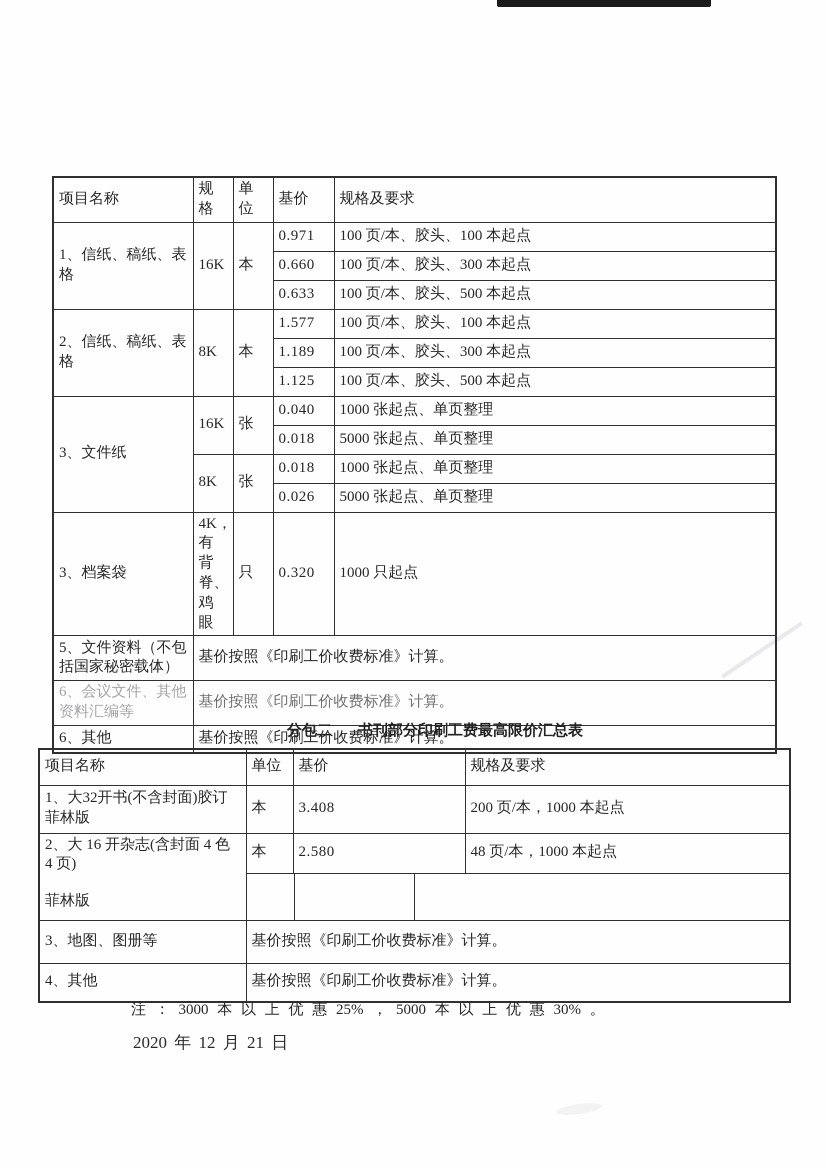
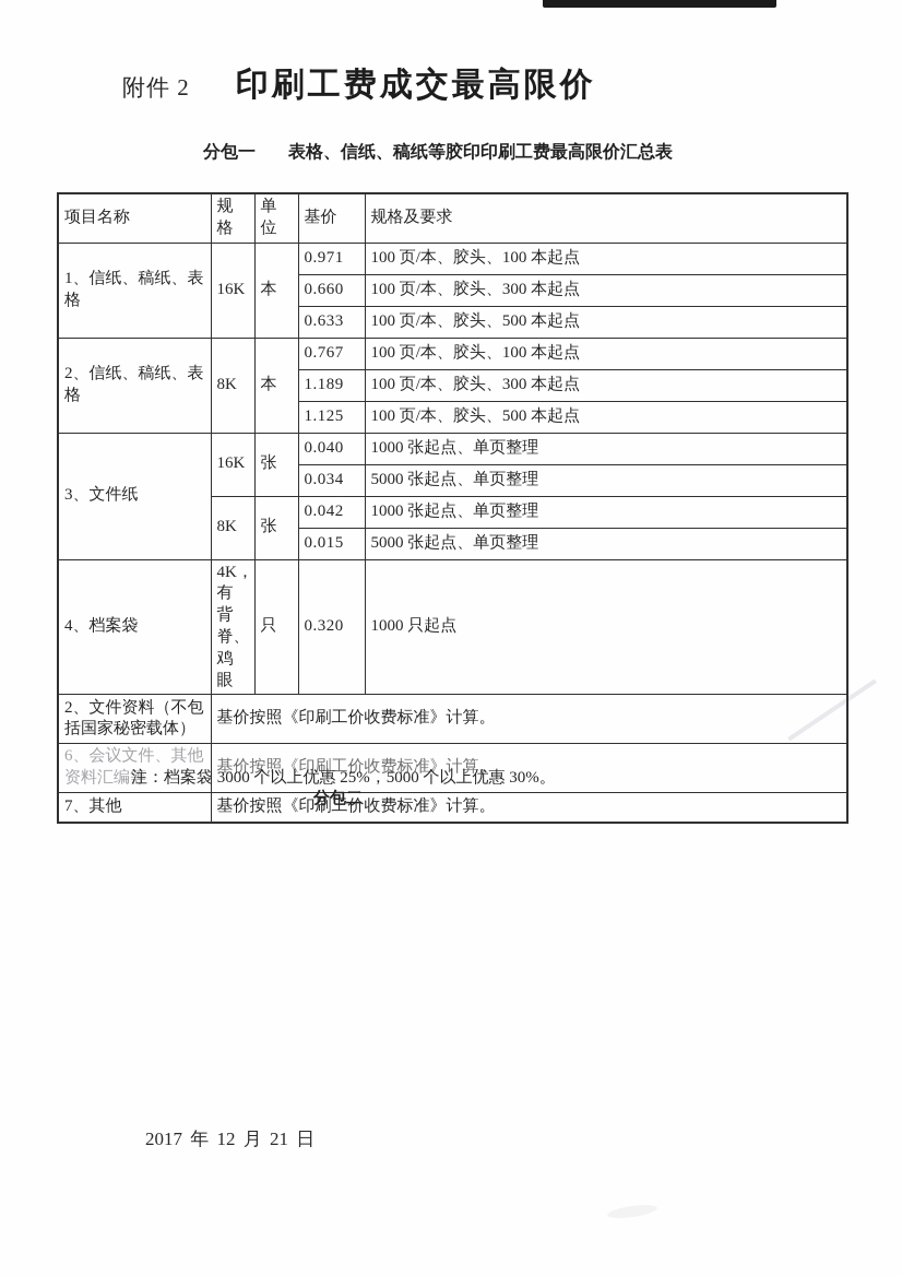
+ 附件 2
+ 印刷工费成交最高限价
+ 分包一
+ 表格、信纸、稿纸等胶印印刷工费最高限价汇总表
  项目名称	规格	单位	基价	规格及要求
  1、信纸、稿纸、表格	16K	本	0.971	100 页/本、胶头、100 本起点
  0.660	100 页/本、胶头、300 本起点
  0.633	100 页/本、胶头、500 本起点
- 2、信纸、稿纸、表格	8K	本	1.577	100 页/本、胶头、100 本起点
+ 2、信纸、稿纸、表格	8K	本	0.767	100 页/本、胶头、100 本起点
  1.189	100 页/本、胶头、300 本起点
  1.125	100 页/本、胶头、500 本起点
  3、文件纸	16K	张	0.040	1000 张起点、单页整理
- 0.018	5000 张起点、单页整理
+ 0.034	5000 张起点、单页整理
- 8K	张	0.018	1000 张起点、单页整理
+ 8K	张	0.042	1000 张起点、单页整理
- 0.026	5000 张起点、单页整理
+ 0.015	5000 张起点、单页整理
- 3、档案袋	4K，有背脊、鸡眼	只	0.320	1000 只起点
+ 4、档案袋	4K，有背脊、鸡眼	只	0.320	1000 只起点
- 5、文件资料（不包括国家秘密载体）	基价按照《印刷工价收费标准》计算。
+ 2、文件资料（不包括国家秘密载体）	基价按照《印刷工价收费标准》计算。
  6、会议文件、其他资料汇编等	基价按照《印刷工价收费标准》计算。
- 6、其他	基价按照《印刷工价收费标准》计算。
+ 7、其他	基价按照《印刷工价收费标准》计算。
+ 注：档案袋 3000 个以上优惠 25%，5000 个以上优惠 30%。
  分包二
- 书刊部分印刷工费最高限价汇总表
- 项目名称	单位	基价	规格及要求
- 1、大32开书(不含封面)胶订菲林版	本	3.408	200 页/本，1000 本起点
- 2、大 16 开杂志(含封面 4 色 4 页) 菲林版	本	2.580	48 页/本，1000 本起点
- 3、地图、图册等	基价按照《印刷工价收费标准》计算。
- 4、其他	基价按照《印刷工价收费标准》计算。
- 注 ： 3000 本 以 上 优 惠 25% ， 5000 本 以 上 优 惠 30% 。
- 2020 年 12 月 21 日
+ 2017 年 12 月 21 日
